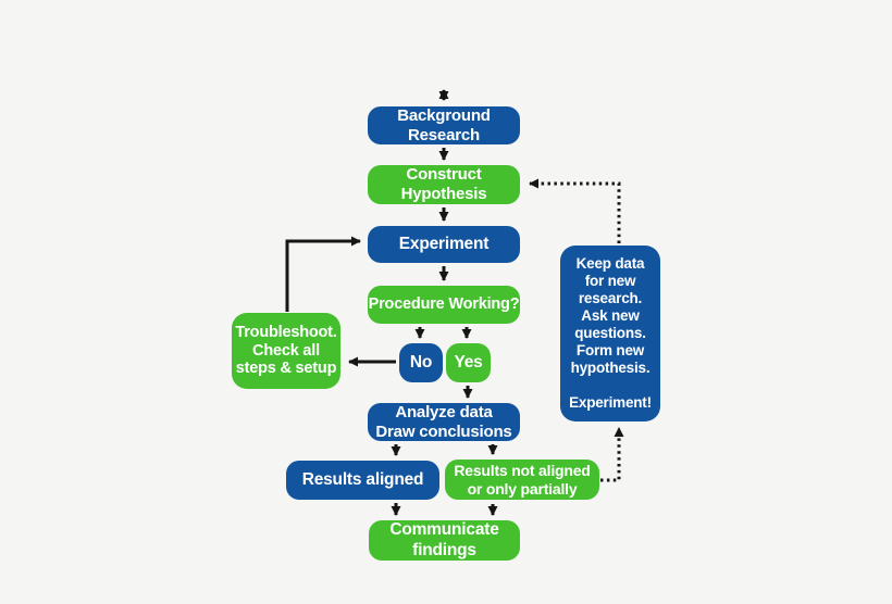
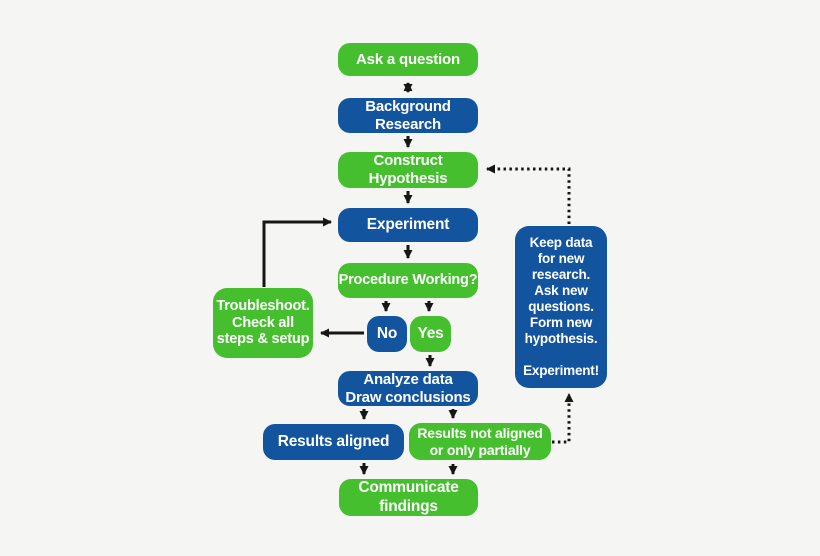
+ Ask a question
  Background
  Research
  Construct
  Hypothesis
  Experiment
  Procedure Working?
  No
  Yes
  Troubleshoot.
  Check all
  steps & setup
  Analyze data
  Draw conclusions
  Results aligned
  Results not aligned
  or only partially
  Communicate
  findings
  Keep data
  for new
  research.
  Ask new
  questions.
  Form new
  hypothesis.
  Experiment!
